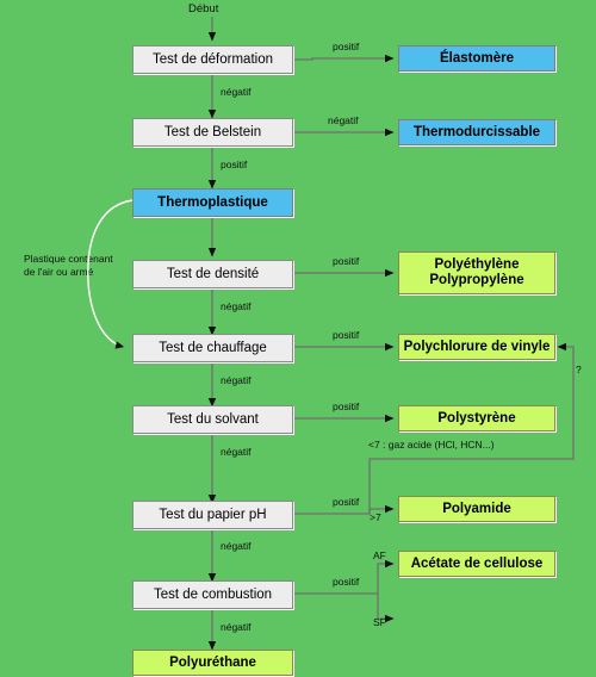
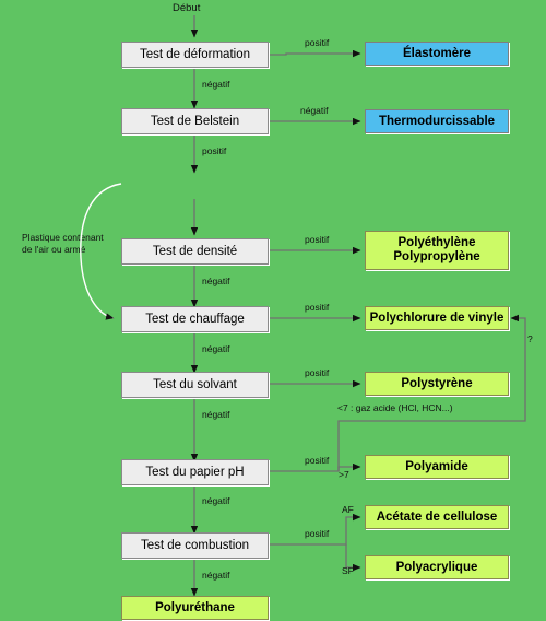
  Début
  Test de déformation
  Test de Belstein
- Thermoplastique
  Test de densité
  Test de chauffage
  Test du solvant
  Test du papier pH
  Test de combustion
  Polyuréthane
  Élastomère
  Thermodurcissable
  Polyéthylène
  Polypropylène
  Polychlorure de vinyle
  Polystyrène
  Polyamide
  Acétate de cellulose
+ Polyacrylique
  positif
  négatif
  négatif
  positif
  Plastique contenant de l'air ou armé
  positif
  négatif
  positif
  négatif
  positif
  négatif
  <7 : gaz acide (HCl, HCN...)
  positif
  >7
  négatif
  ?
  AF
  positif
  SF
  négatif
